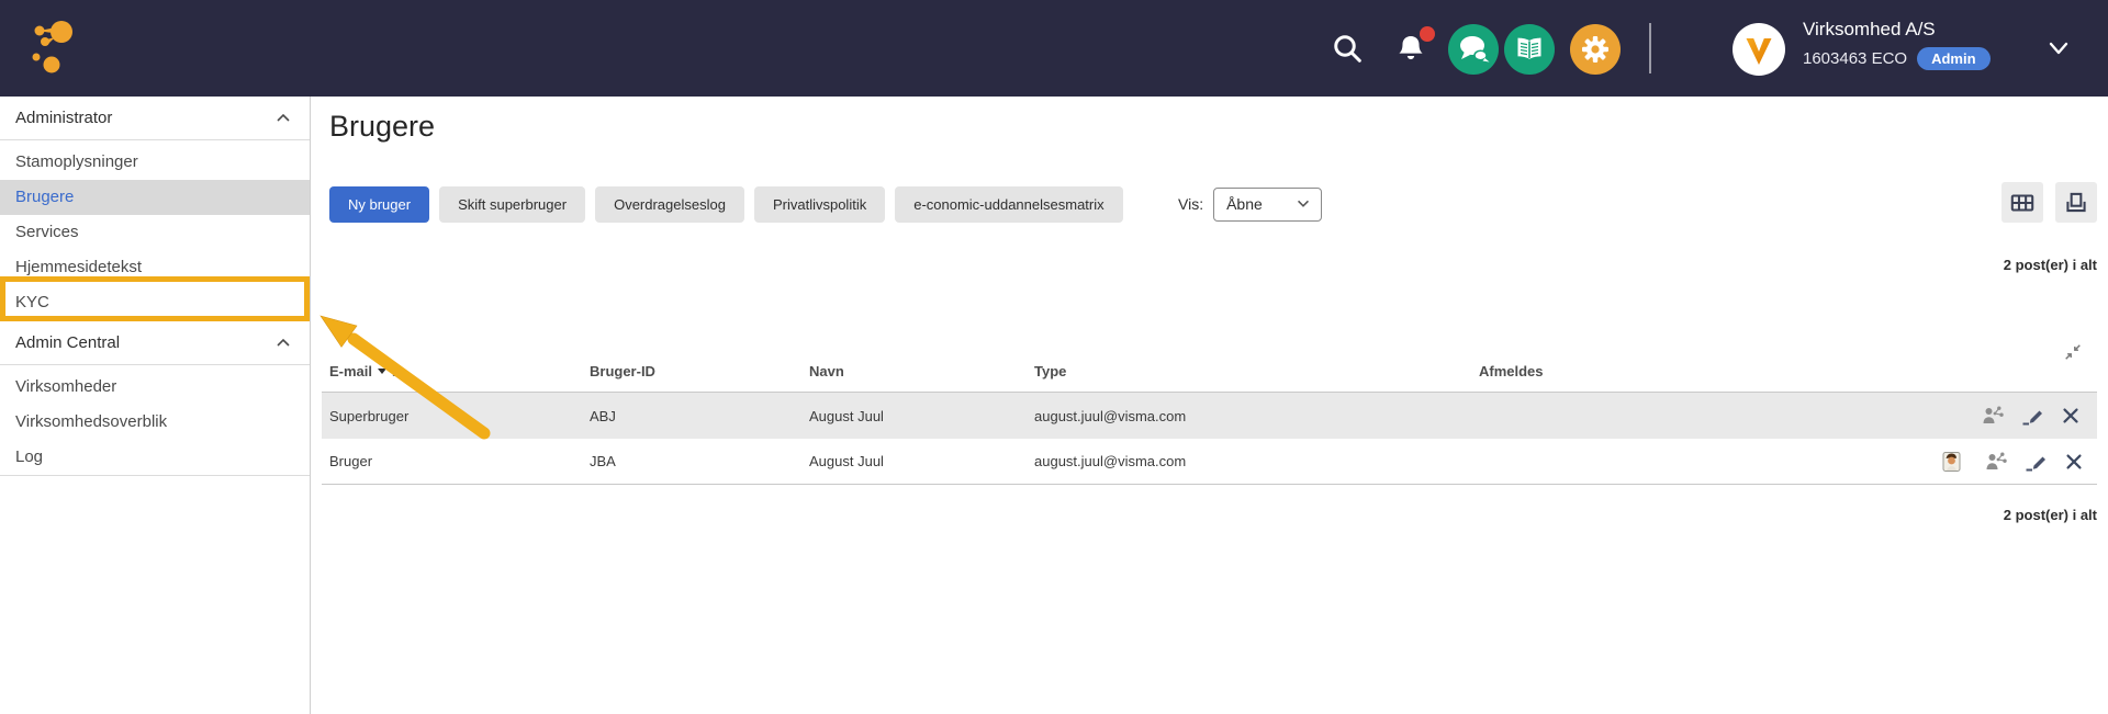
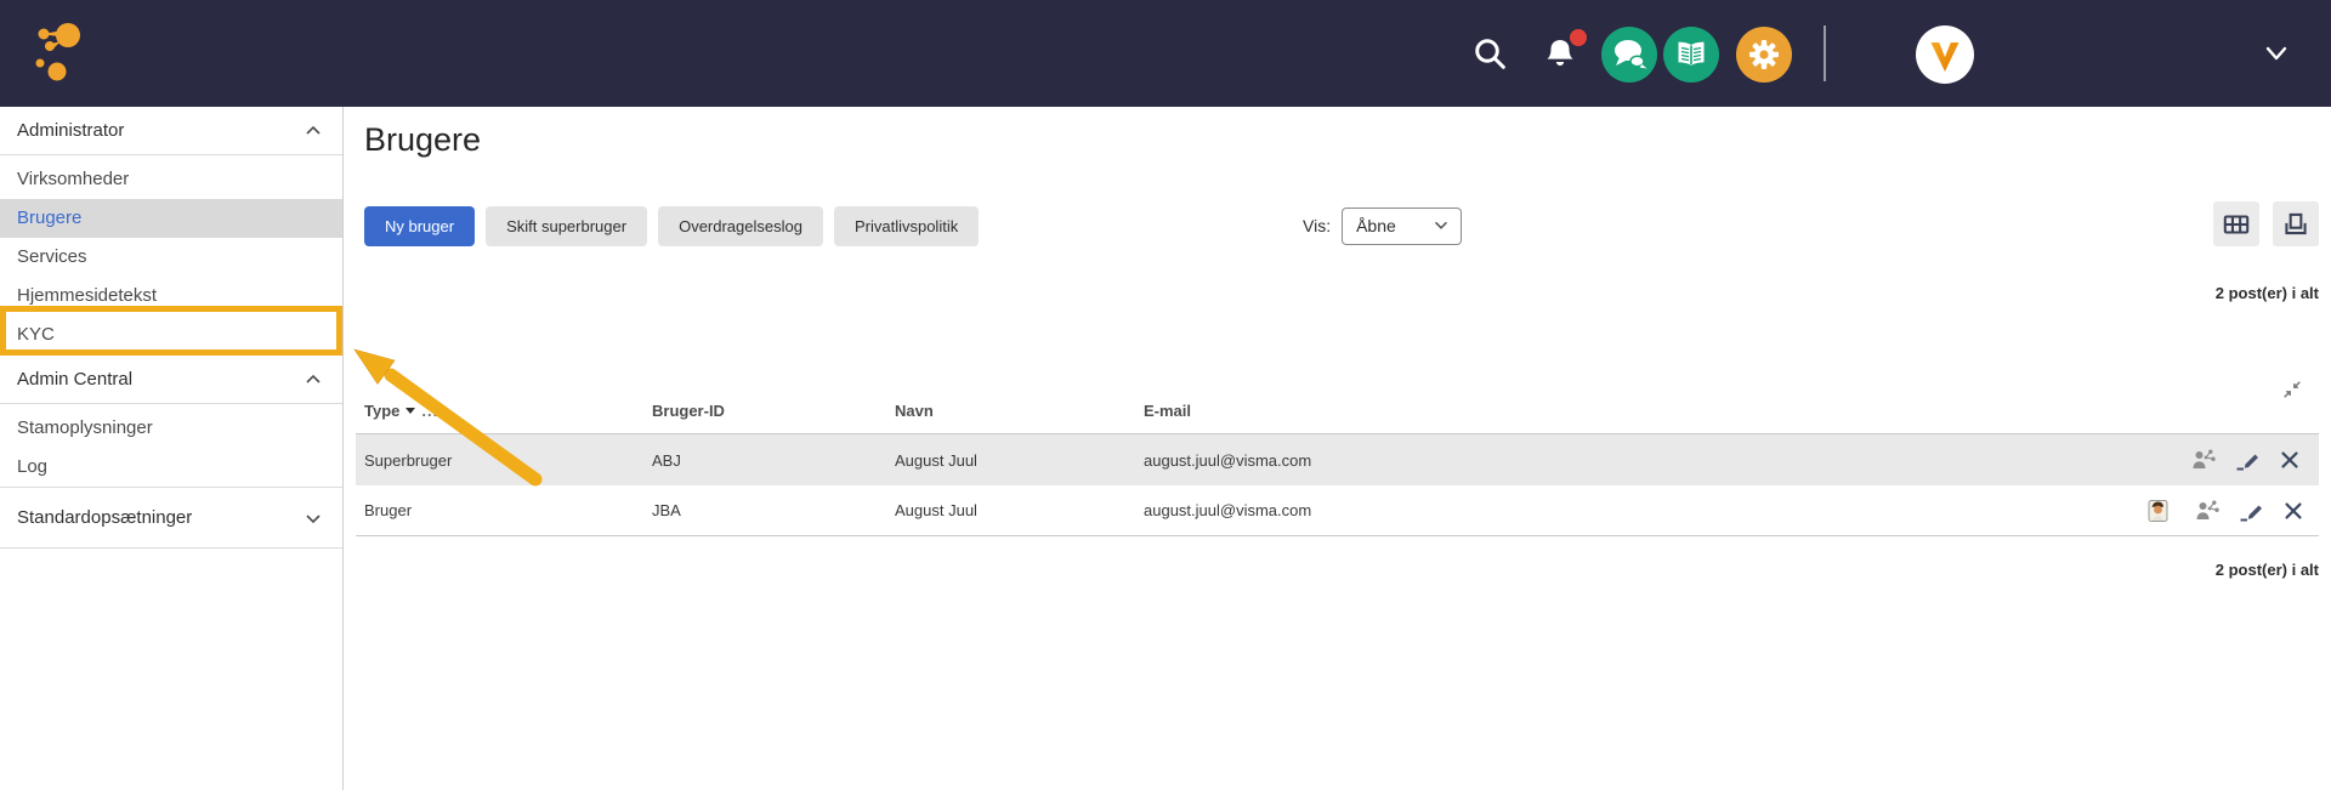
- Virksomhed A/S
- 1603463 ECO
- Admin
  Administrator
- Stamoplysninger
+ Virksomheder
  Brugere
  Services
  Hjemmesidetekst
  KYC
  Admin Central
- Virksomheder
+ Stamoplysninger
- Virksomhedsoverblik
  Log
+ Standardopsætninger
  Brugere
  Ny bruger
  Skift superbruger
  Overdragelseslog
  Privatlivspolitik
- e-conomic-uddannelsesmatrix
  Vis:
  Åbne
  2 post(er) i alt
- E-mail
+ Type
  Bruger-ID
  Navn
- Type
+ E-mail
- Afmeldes
  Superbruger
  ABJ
  August Juul
  august.juul@visma.com
  Bruger
  JBA
  August Juul
  august.juul@visma.com
  2 post(er) i alt
